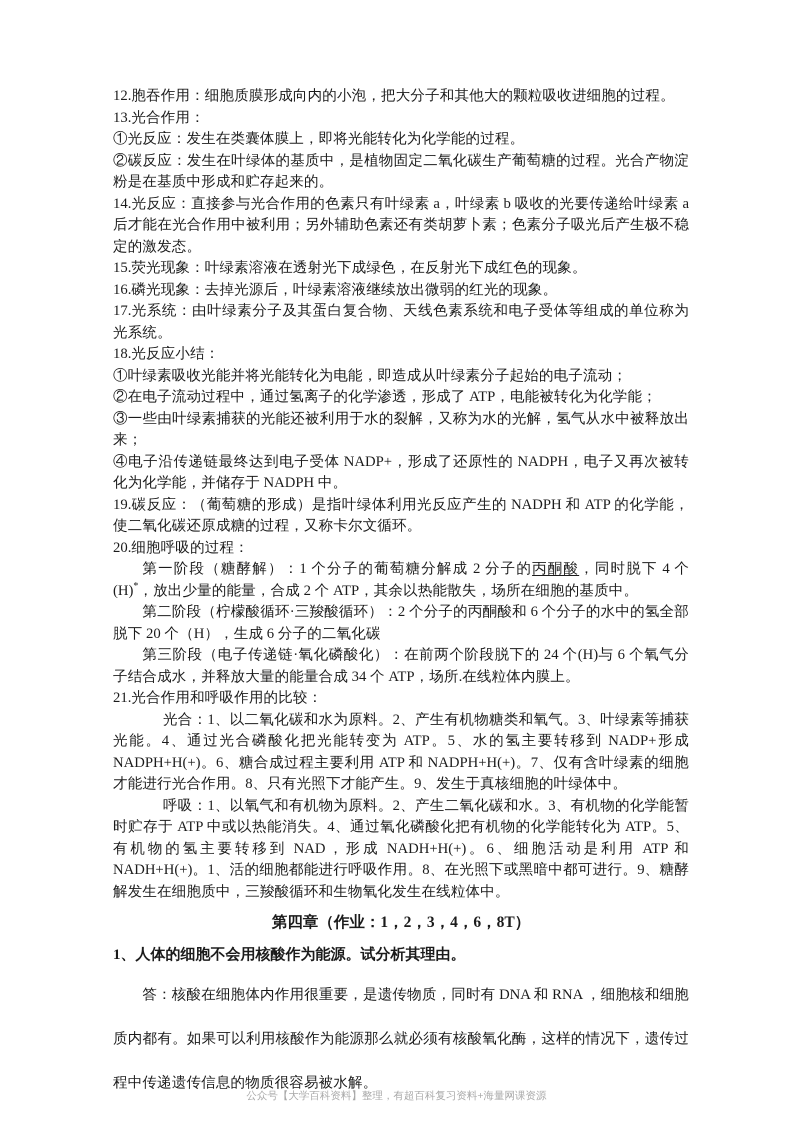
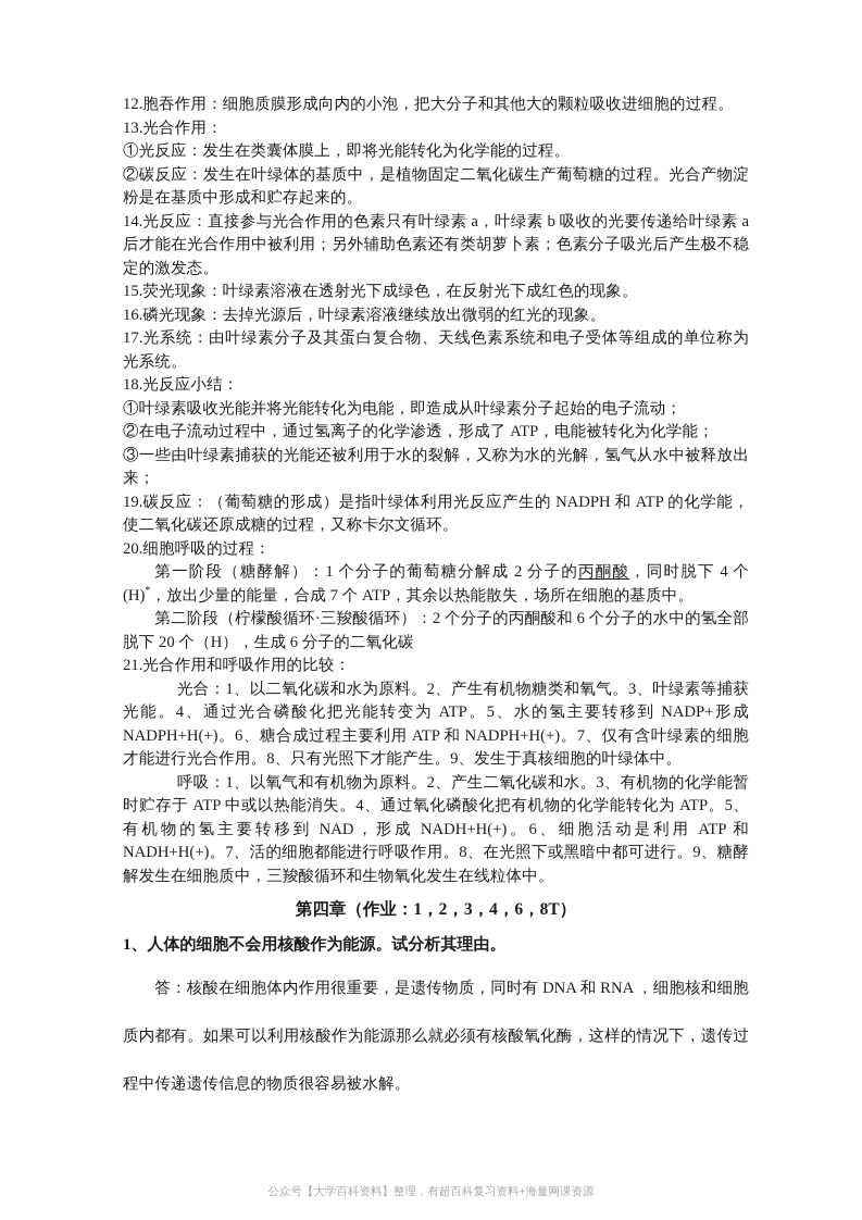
  12.胞吞作用：细胞质膜形成向内的小泡，把大分子和其他大的颗粒吸收进细胞的过程。
  13.光合作用：
  ①光反应：发生在类囊体膜上，即将光能转化为化学能的过程。
  ②碳反应：发生在叶绿体的基质中，是植物固定二氧化碳生产葡萄糖的过程。光合产物淀粉是在基质中形成和贮存起来的。
  14.光反应：直接参与光合作用的色素只有叶绿素 a，叶绿素 b 吸收的光要传递给叶绿素 a 后才能在光合作用中被利用；另外辅助色素还有类胡萝卜素；色素分子吸光后产生极不稳定的激发态。
  15.荧光现象：叶绿素溶液在透射光下成绿色，在反射光下成红色的现象。
  16.磷光现象：去掉光源后，叶绿素溶液继续放出微弱的红光的现象。
  17.光系统：由叶绿素分子及其蛋白复合物、天线色素系统和电子受体等组成的单位称为光系统。
  18.光反应小结：
  ①叶绿素吸收光能并将光能转化为电能，即造成从叶绿素分子起始的电子流动；
  ②在电子流动过程中，通过氢离子的化学渗透，形成了 ATP，电能被转化为化学能；
  ③一些由叶绿素捕获的光能还被利用于水的裂解，又称为水的光解，氢气从水中被释放出来；
- ④电子沿传递链最终达到电子受体 NADP+，形成了还原性的 NADPH，电子又再次被转化为化学能，并储存于 NADPH 中。
  19.碳反应：（葡萄糖的形成）是指叶绿体利用光反应产生的 NADPH 和 ATP 的化学能，使二氧化碳还原成糖的过程，又称卡尔文循环。
  20.细胞呼吸的过程：
- 第一阶段（糖酵解）：1 个分子的葡萄糖分解成 2 分子的丙酮酸，同时脱下 4 个(H)*，放出少量的能量，合成 2 个 ATP，其余以热能散失，场所在细胞的基质中。
+ 第一阶段（糖酵解）：1 个分子的葡萄糖分解成 2 分子的丙酮酸，同时脱下 4 个(H)*，放出少量的能量，合成 7 个 ATP，其余以热能散失，场所在细胞的基质中。
  第二阶段（柠檬酸循环·三羧酸循环）：2 个分子的丙酮酸和 6 个分子的水中的氢全部脱下 20 个（H），生成 6 分子的二氧化碳
- 第三阶段（电子传递链·氧化磷酸化）：在前两个阶段脱下的 24 个(H)与 6 个氧气分子结合成水，并释放大量的能量合成 34 个 ATP，场所.在线粒体内膜上。
  21.光合作用和呼吸作用的比较：
  光合：1、以二氧化碳和水为原料。2、产生有机物糖类和氧气。3、叶绿素等捕获光能。4、通过光合磷酸化把光能转变为 ATP。5、水的氢主要转移到 NADP+形成 NADPH+H(+)。6、糖合成过程主要利用 ATP 和 NADPH+H(+)。7、仅有含叶绿素的细胞才能进行光合作用。8、只有光照下才能产生。9、发生于真核细胞的叶绿体中。
- 呼吸：1、以氧气和有机物为原料。2、产生二氧化碳和水。3、有机物的化学能暂时贮存于 ATP 中或以热能消失。4、通过氧化磷酸化把有机物的化学能转化为 ATP。5、有机物的氢主要转移到 NAD，形成 NADH+H(+)。6、细胞活动是利用 ATP 和 NADH+H(+)。1、活的细胞都能进行呼吸作用。8、在光照下或黑暗中都可进行。9、糖酵解发生在细胞质中，三羧酸循环和生物氧化发生在线粒体中。
+ 呼吸：1、以氧气和有机物为原料。2、产生二氧化碳和水。3、有机物的化学能暂时贮存于 ATP 中或以热能消失。4、通过氧化磷酸化把有机物的化学能转化为 ATP。5、有机物的氢主要转移到 NAD，形成 NADH+H(+)。6、细胞活动是利用 ATP 和 NADH+H(+)。7、活的细胞都能进行呼吸作用。8、在光照下或黑暗中都可进行。9、糖酵解发生在细胞质中，三羧酸循环和生物氧化发生在线粒体中。
  第四章（作业：1，2，3，4，6，8T）
  1、人体的细胞不会用核酸作为能源。试分析其理由。
  答：核酸在细胞体内作用很重要，是遗传物质，同时有 DNA 和 RNA ，细胞核和细胞质内都有。如果可以利用核酸作为能源那么就必须有核酸氧化酶，这样的情况下，遗传过程中传递遗传信息的物质很容易被水解。
  公众号【大学百科资料】整理，有超百科复习资料+海量网课资源
